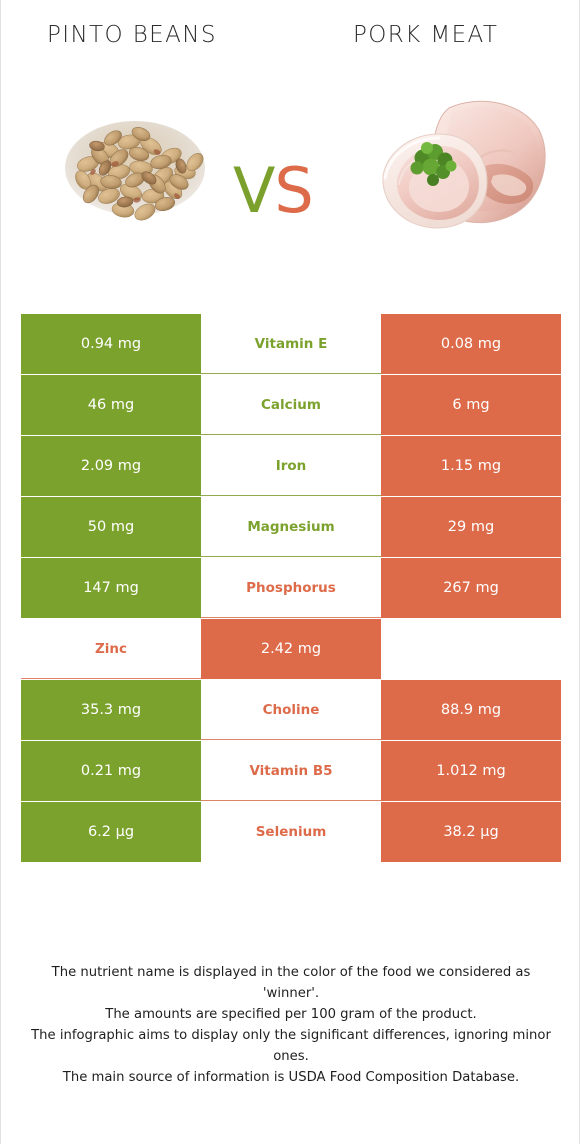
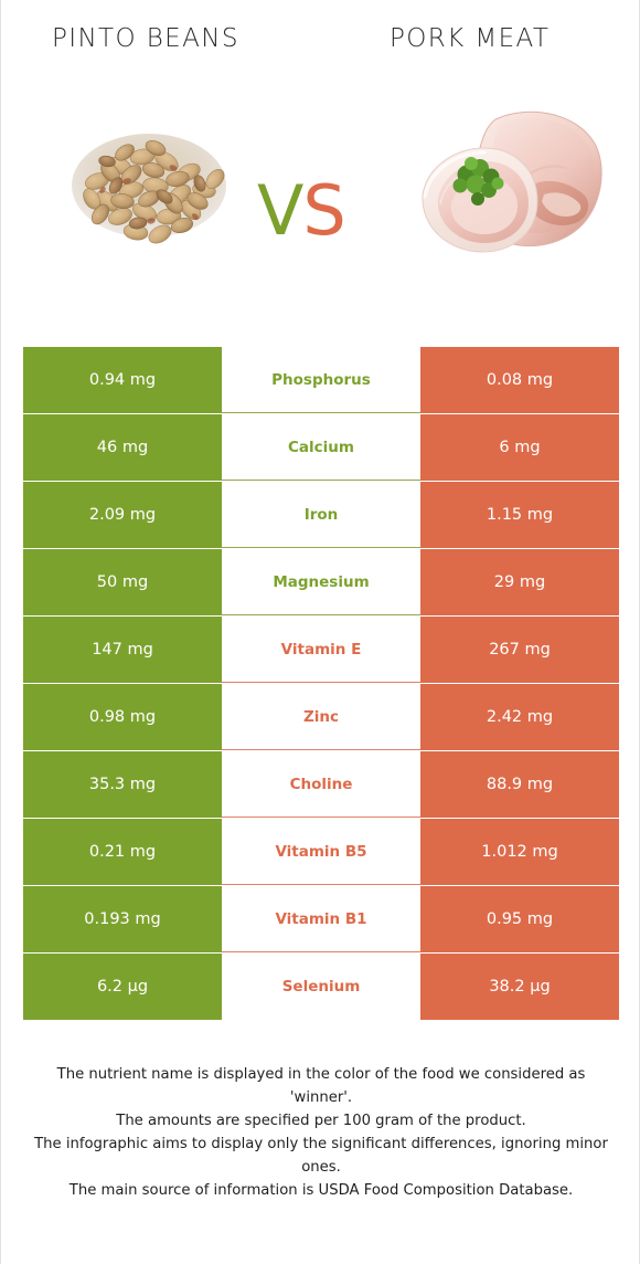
  PINTO BEANS
  PORK MEAT
  VS
  0.94 mg
- Vitamin E
+ Phosphorus
  0.08 mg
  46 mg
  Calcium
  6 mg
  2.09 mg
  Iron
  1.15 mg
  50 mg
  Magnesium
  29 mg
  147 mg
- Phosphorus
+ Vitamin E
  267 mg
+ 0.98 mg
  Zinc
  2.42 mg
  35.3 mg
  Choline
  88.9 mg
  0.21 mg
  Vitamin B5
  1.012 mg
+ 0.193 mg
+ Vitamin B1
+ 0.95 mg
  6.2 µg
  Selenium
  38.2 µg
  The nutrient name is displayed in the color of the food we considered as
  'winner'.
  The amounts are specified per 100 gram of the product.
  The infographic aims to display only the significant differences, ignoring minor
  ones.
  The main source of information is USDA Food Composition Database.
